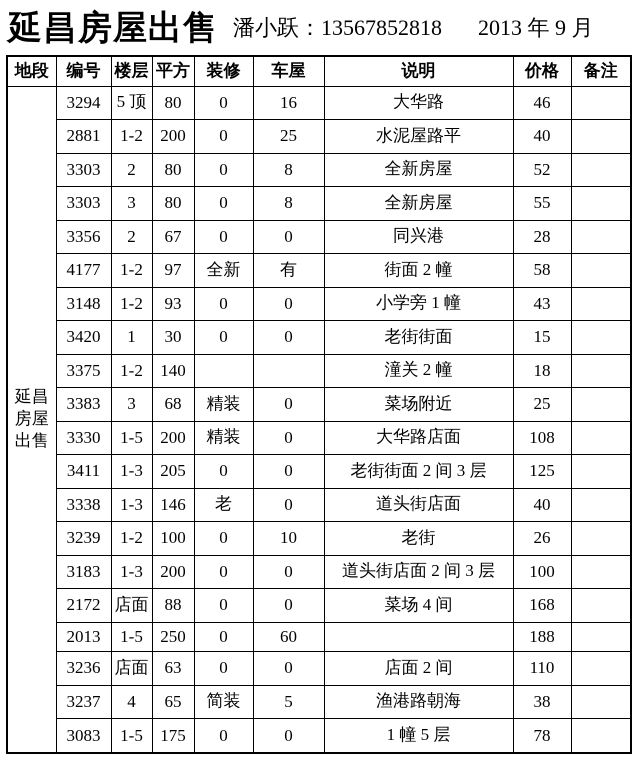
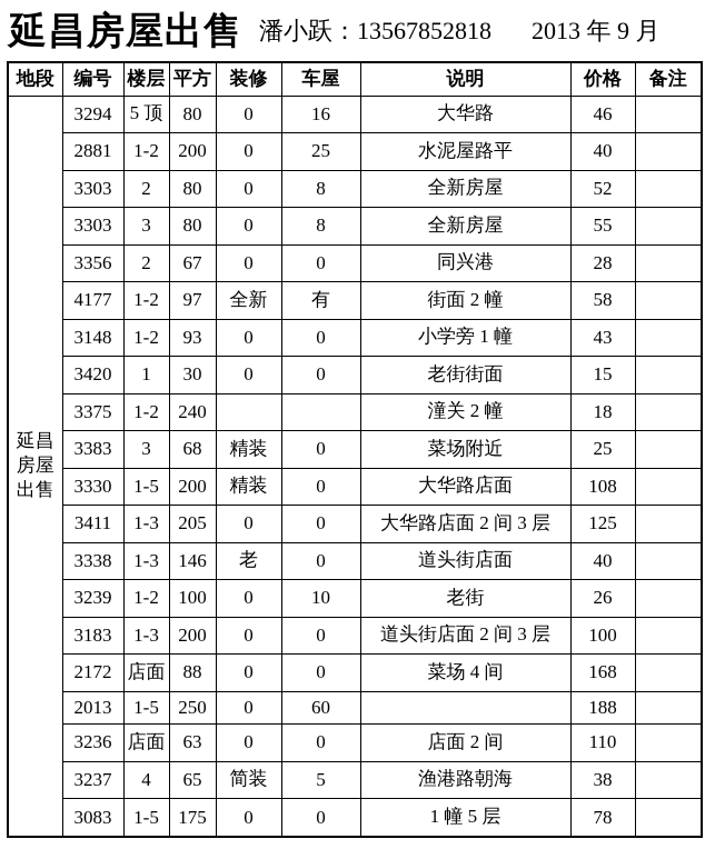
  延昌房屋出售
  潘小跃：13567852818
  2013 年 9 月
  地段	编号	楼层	平方	装修	车屋	说明	价格	备注
  延昌 房屋 出售	3294	5 顶	80	0	16	大华路	46
  2881	1-2	200	0	25	水泥屋路平	40
  3303	2	80	0	8	全新房屋	52
  3303	3	80	0	8	全新房屋	55
  3356	2	67	0	0	同兴港	28
  4177	1-2	97	全新	有	街面 2 幢	58
  3148	1-2	93	0	0	小学旁 1 幢	43
  3420	1	30	0	0	老街街面	15
- 3375	1-2	140			潼关 2 幢	18
+ 3375	1-2	240			潼关 2 幢	18
  3383	3	68	精装	0	菜场附近	25
  3330	1-5	200	精装	0	大华路店面	108
- 3411	1-3	205	0	0	老街街面 2 间 3 层	125
+ 3411	1-3	205	0	0	大华路店面 2 间 3 层	125
  3338	1-3	146	老	0	道头街店面	40
  3239	1-2	100	0	10	老街	26
  3183	1-3	200	0	0	道头街店面 2 间 3 层	100
  2172	店面	88	0	0	菜场 4 间	168
  2013	1-5	250	0	60		188
  3236	店面	63	0	0	店面 2 间	110
  3237	4	65	简装	5	渔港路朝海	38
  3083	1-5	175	0	0	1 幢 5 层	78
